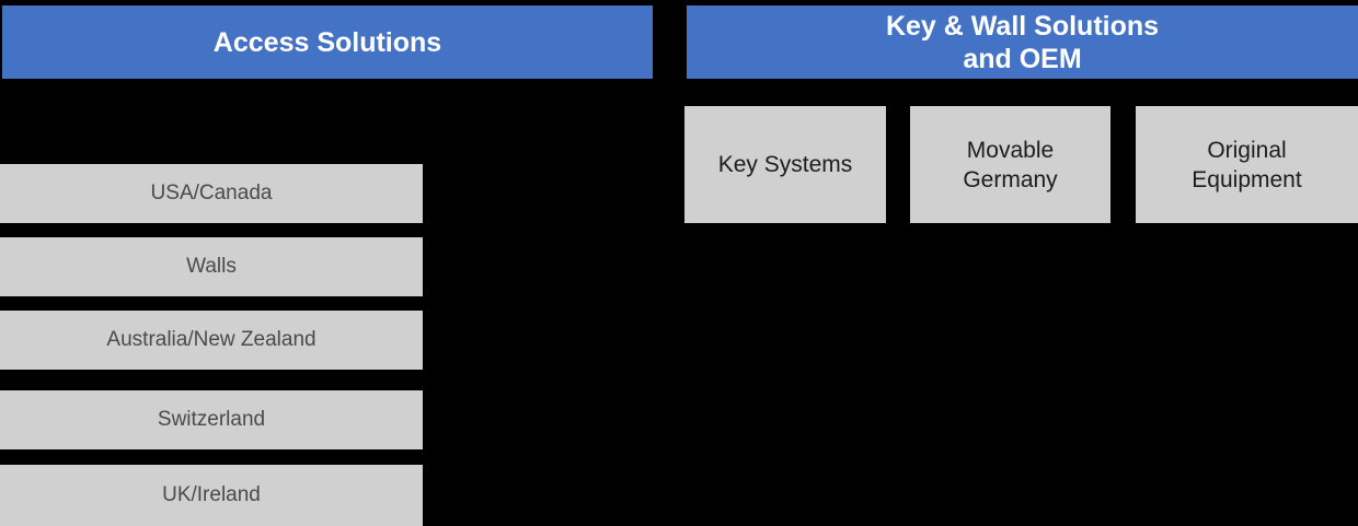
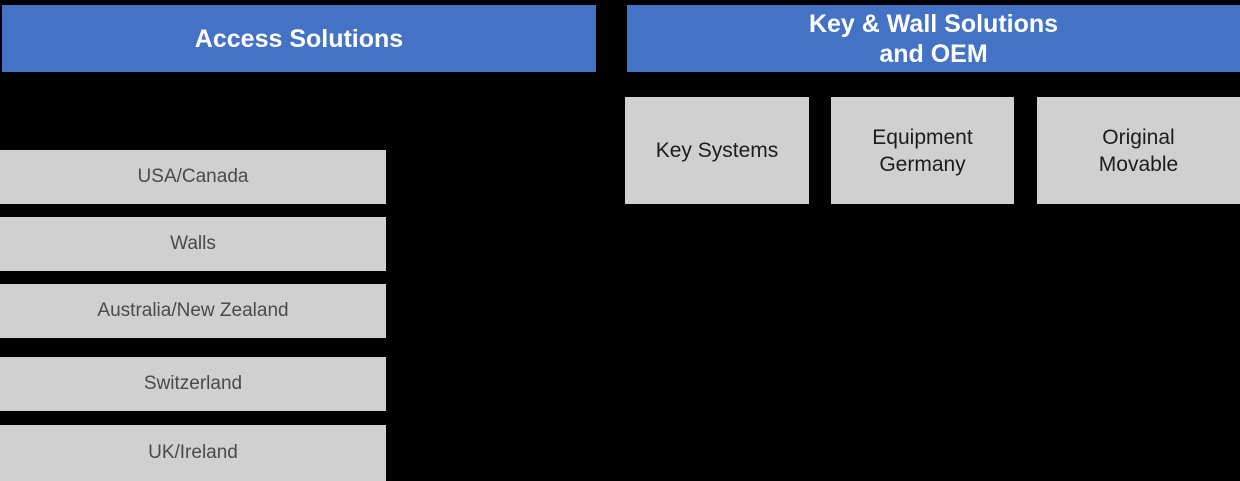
  Access Solutions
  Key & Wall Solutions
  and OEM
  USA/Canada
  Walls
  Australia/New Zealand
  Switzerland
  UK/Ireland
  Key Systems
- Movable
+ Equipment
  Germany
  Original
- Equipment
+ Movable
